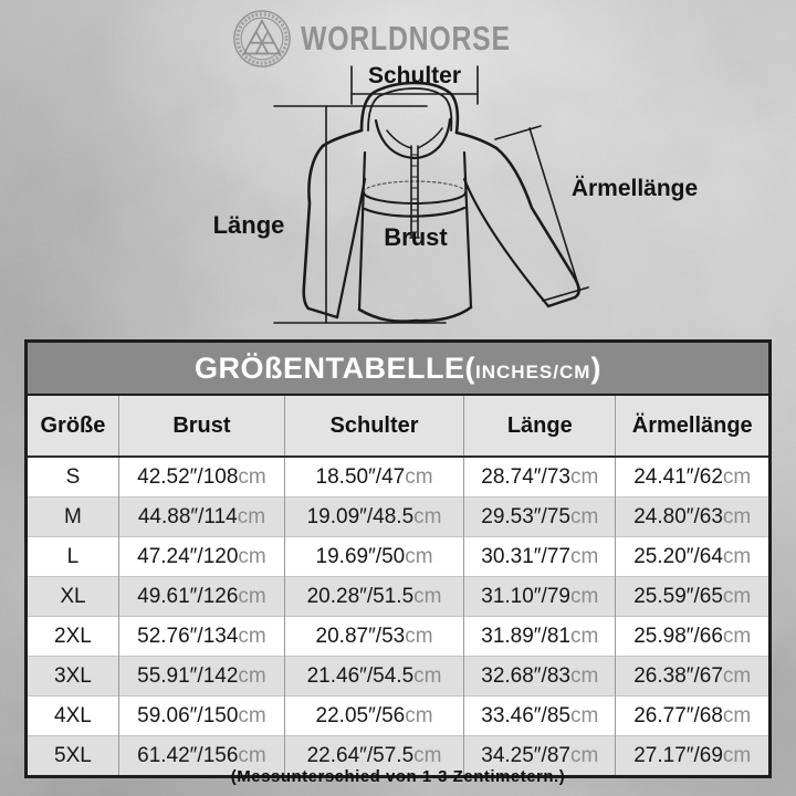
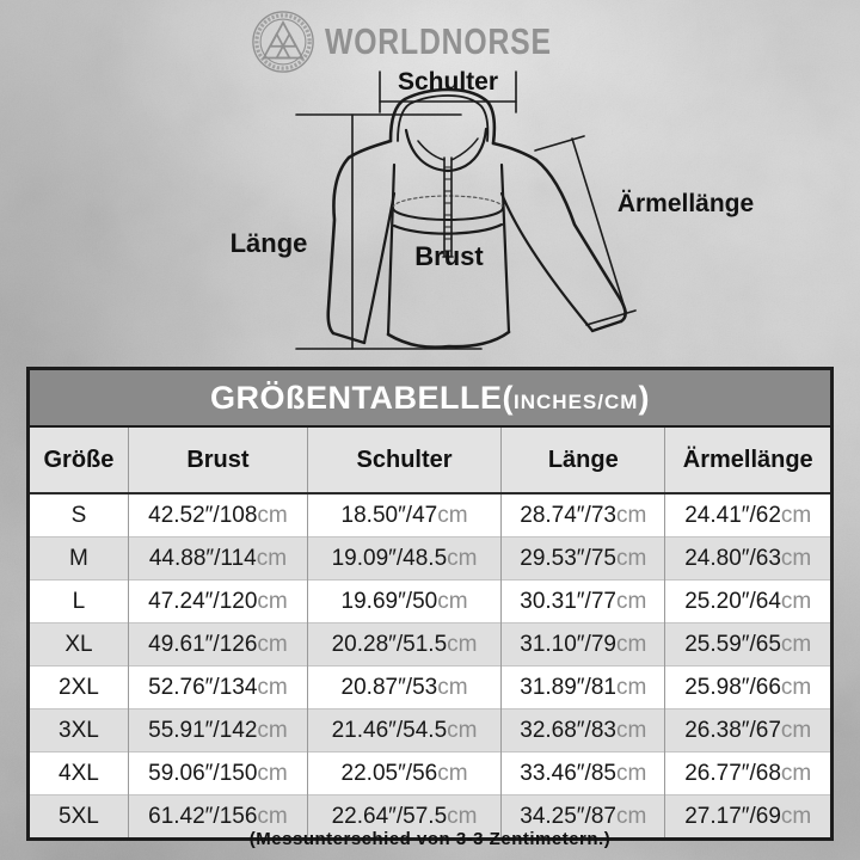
  WORLDNORSE
  Schulter
  Länge
  Brust
  Ärmellänge
  GRÖßENTABELLE(INCHES/CM)
  Größe	Brust	Schulter	Länge	Ärmellänge
  S	42.52″/108cm	18.50″/47cm	28.74″/73cm	24.41″/62cm
  M	44.88″/114cm	19.09″/48.5cm	29.53″/75cm	24.80″/63cm
  L	47.24″/120cm	19.69″/50cm	30.31″/77cm	25.20″/64cm
  XL	49.61″/126cm	20.28″/51.5cm	31.10″/79cm	25.59″/65cm
  2XL	52.76″/134cm	20.87″/53cm	31.89″/81cm	25.98″/66cm
  3XL	55.91″/142cm	21.46″/54.5cm	32.68″/83cm	26.38″/67cm
  4XL	59.06″/150cm	22.05″/56cm	33.46″/85cm	26.77″/68cm
  5XL	61.42″/156cm	22.64″/57.5cm	34.25″/87cm	27.17″/69cm
- (Messunterschied von 1-3 Zentimetern.)
+ (Messunterschied von 3-3 Zentimetern.)
